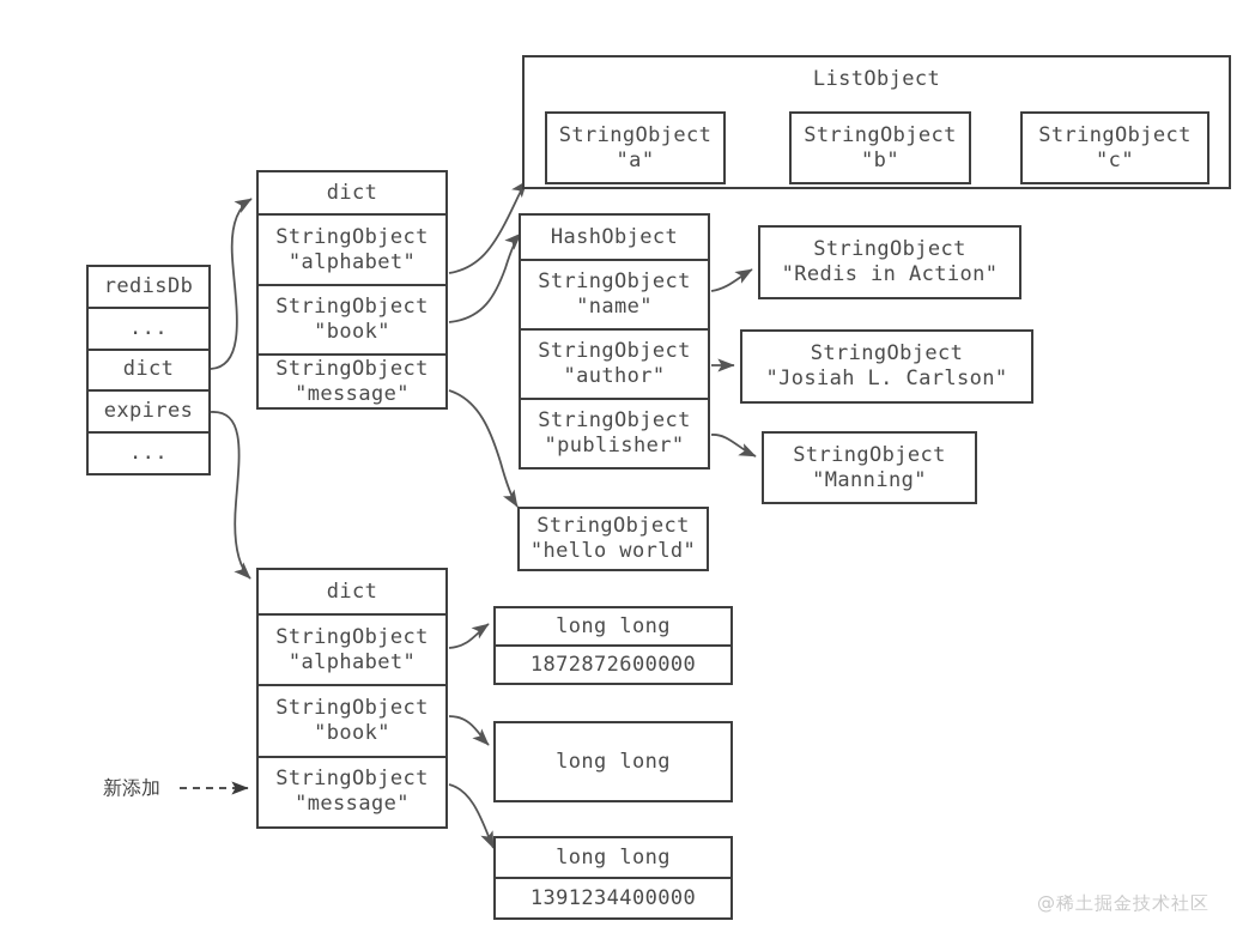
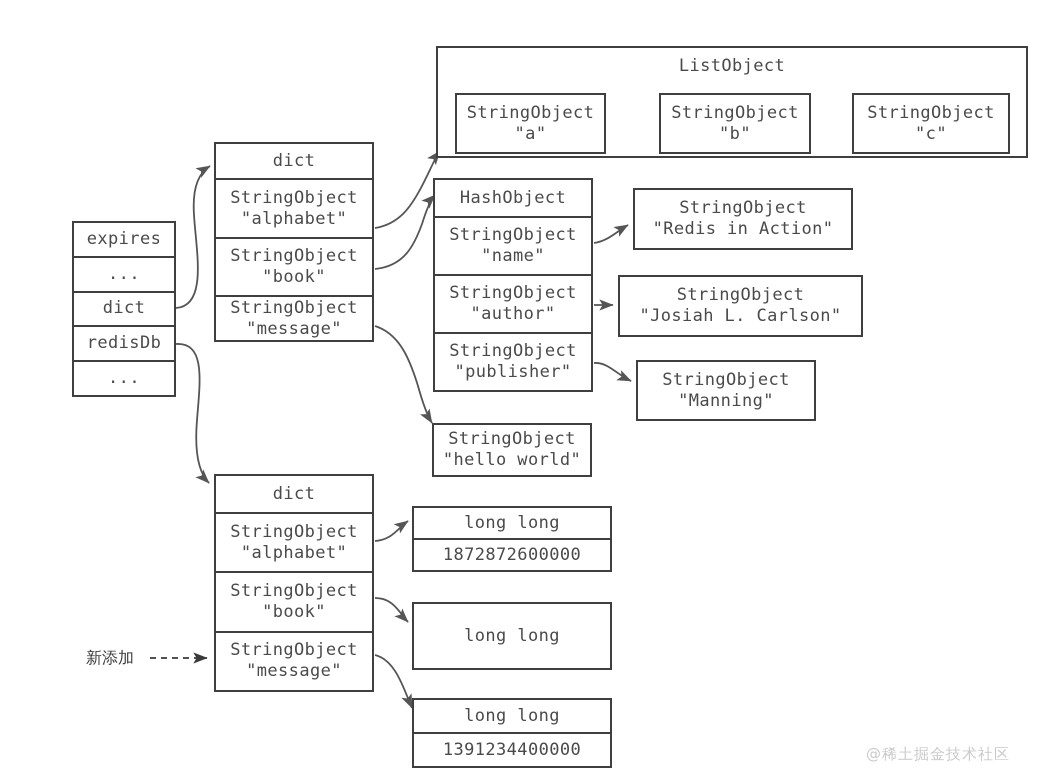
- redisDb
+ expires
  ...
  dict
- expires
+ redisDb
  ...
  dict
  StringObject
  "alphabet"
  StringObject
  "book"
  StringObject
  "message"
  ListObject
  StringObject
  "a"
  StringObject
  "b"
  StringObject
  "c"
  HashObject
  StringObject
  "name"
  StringObject
  "author"
  StringObject
  "publisher"
  StringObject
  "Redis in Action"
  StringObject
  "Josiah L. Carlson"
  StringObject
  "Manning"
  StringObject
  "hello world"
  dict
  StringObject
  "alphabet"
  StringObject
  "book"
  StringObject
  "message"
  long long
  1872872600000
  long long
  long long
  1391234400000
  新添加
  @稀土掘金技术社区
